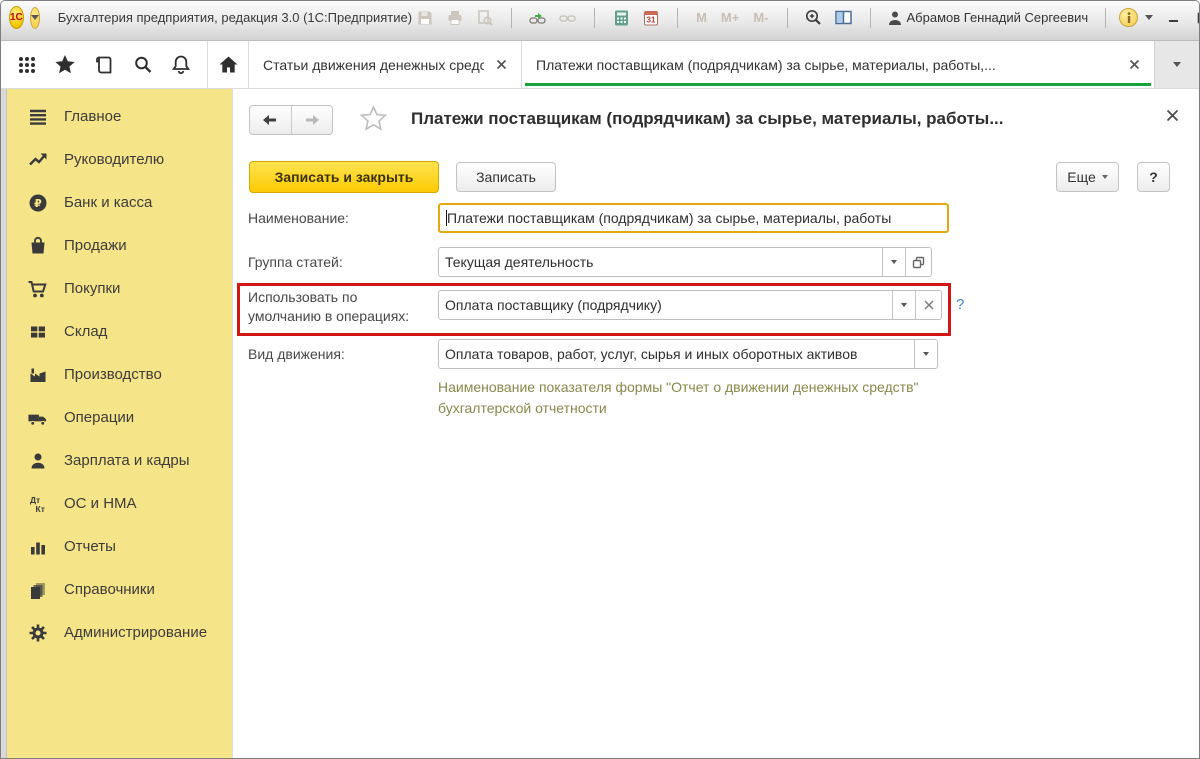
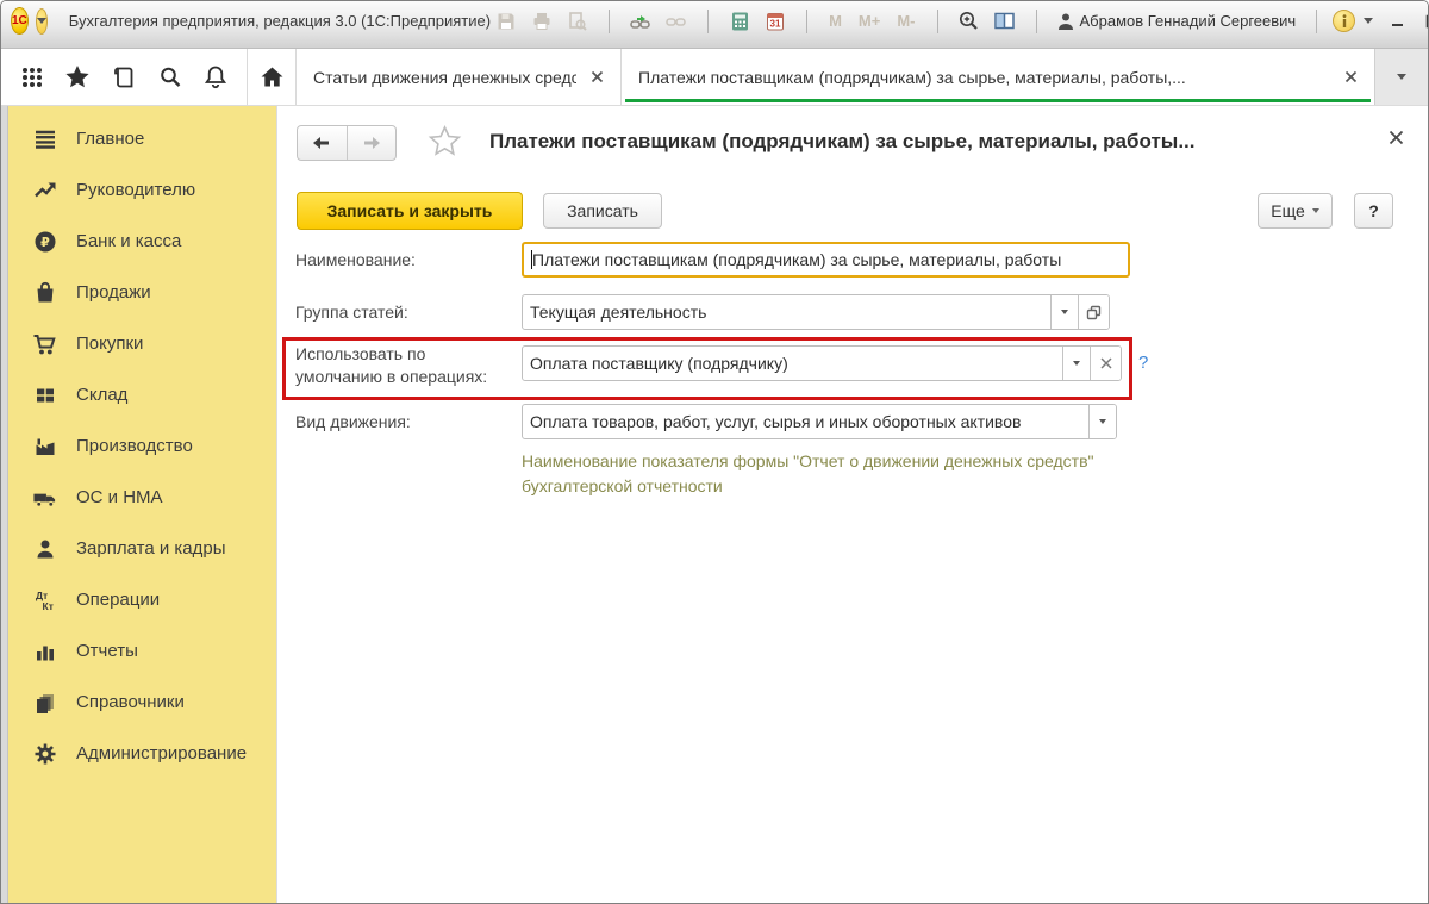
  1С
  Бухгалтерия предприятия, редакция 3.0 (1С:Предприятие)
  31
  M
  M+
  M-
  Абрамов Геннадий Сергеевич
  Статьи движения денежных средс
  Платежи поставщикам (подрядчикам) за сырье, материалы, работы,...
  Главное
  Руководителю
  ₽
  Банк и касса
  Продажи
  Покупки
  Склад
  Производство
- Операции
+ ОС и НМА
  Зарплата и кадры
  Дт
  Кт
- ОС и НМА
+ Операции
  Отчеты
  Справочники
  Администрирование
  Платежи поставщикам (подрядчикам) за сырье, материалы, работы...
  Записать и закрыть
  Записать
  Еще
  ?
  Наименование:
  Платежи поставщикам (подрядчикам) за сырье, материалы, работы
  Группа статей:
  Текущая деятельность
  Использовать по умолчанию в операциях:
  Оплата поставщику (подрядчику)
  ?
  Вид движения:
  Оплата товаров, работ, услуг, сырья и иных оборотных активов
  Наименование показателя формы "Отчет о движении денежных средств" бухгалтерской отчетности
